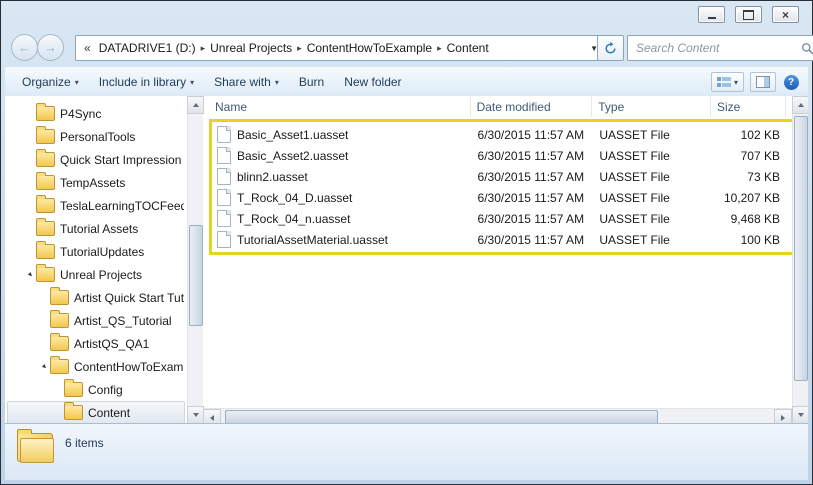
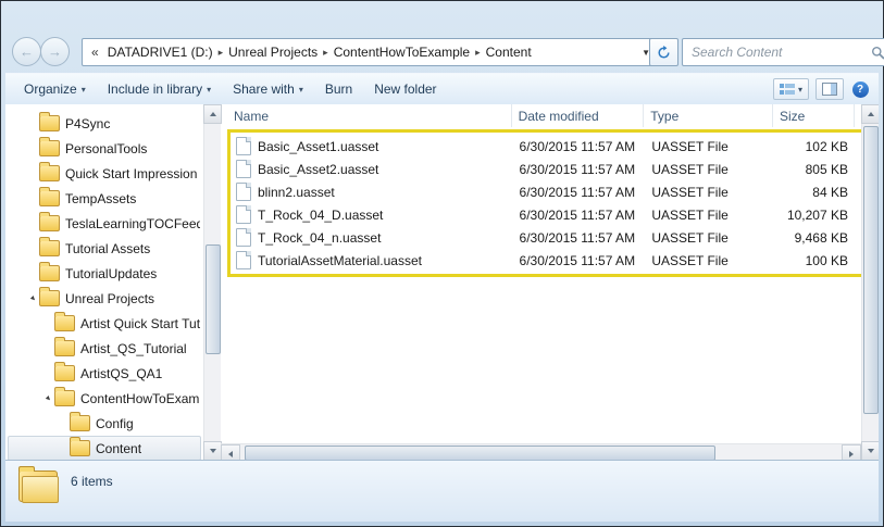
- ×
  ←
  →
  «
  DATADRIVE1 (D:)
  ▸
  Unreal Projects
  ▸
  ContentHowToExample
  ▸
  Content
  ▼
  Search Content
  Organize
  ▾
  Include in library
  ▾
  Share with
  ▾
  Burn
  New folder
  ▾
  ?
  P4Sync
  PersonalTools
  Quick Start Impression
  TempAssets
  TeslaLearningTOCFeed
  Tutorial Assets
  TutorialUpdates
  Unreal Projects
  Artist Quick Start Tut
  Artist_QS_Tutorial
  ArtistQS_QA1
  ContentHowToExam
  Config
  Content
  Name
  Date modified
  Type
  Size
  Basic_Asset1.uasset
  6/30/2015 11:57 AM
  UASSET File
  102 KB
  Basic_Asset2.uasset
  6/30/2015 11:57 AM
  UASSET File
- 707 KB
+ 805 KB
  blinn2.uasset
  6/30/2015 11:57 AM
  UASSET File
- 73 KB
+ 84 KB
  T_Rock_04_D.uasset
  6/30/2015 11:57 AM
  UASSET File
  10,207 KB
  T_Rock_04_n.uasset
  6/30/2015 11:57 AM
  UASSET File
  9,468 KB
  TutorialAssetMaterial.uasset
  6/30/2015 11:57 AM
  UASSET File
  100 KB
  6 items
